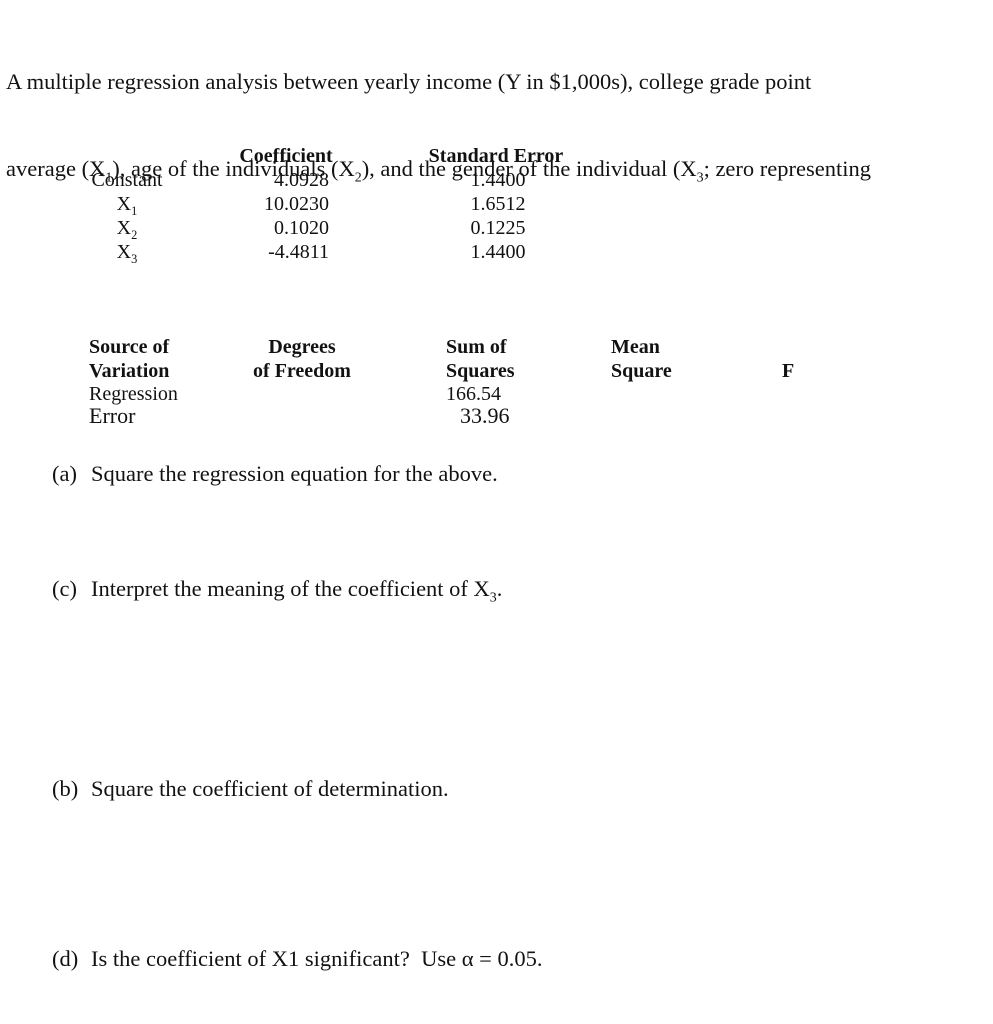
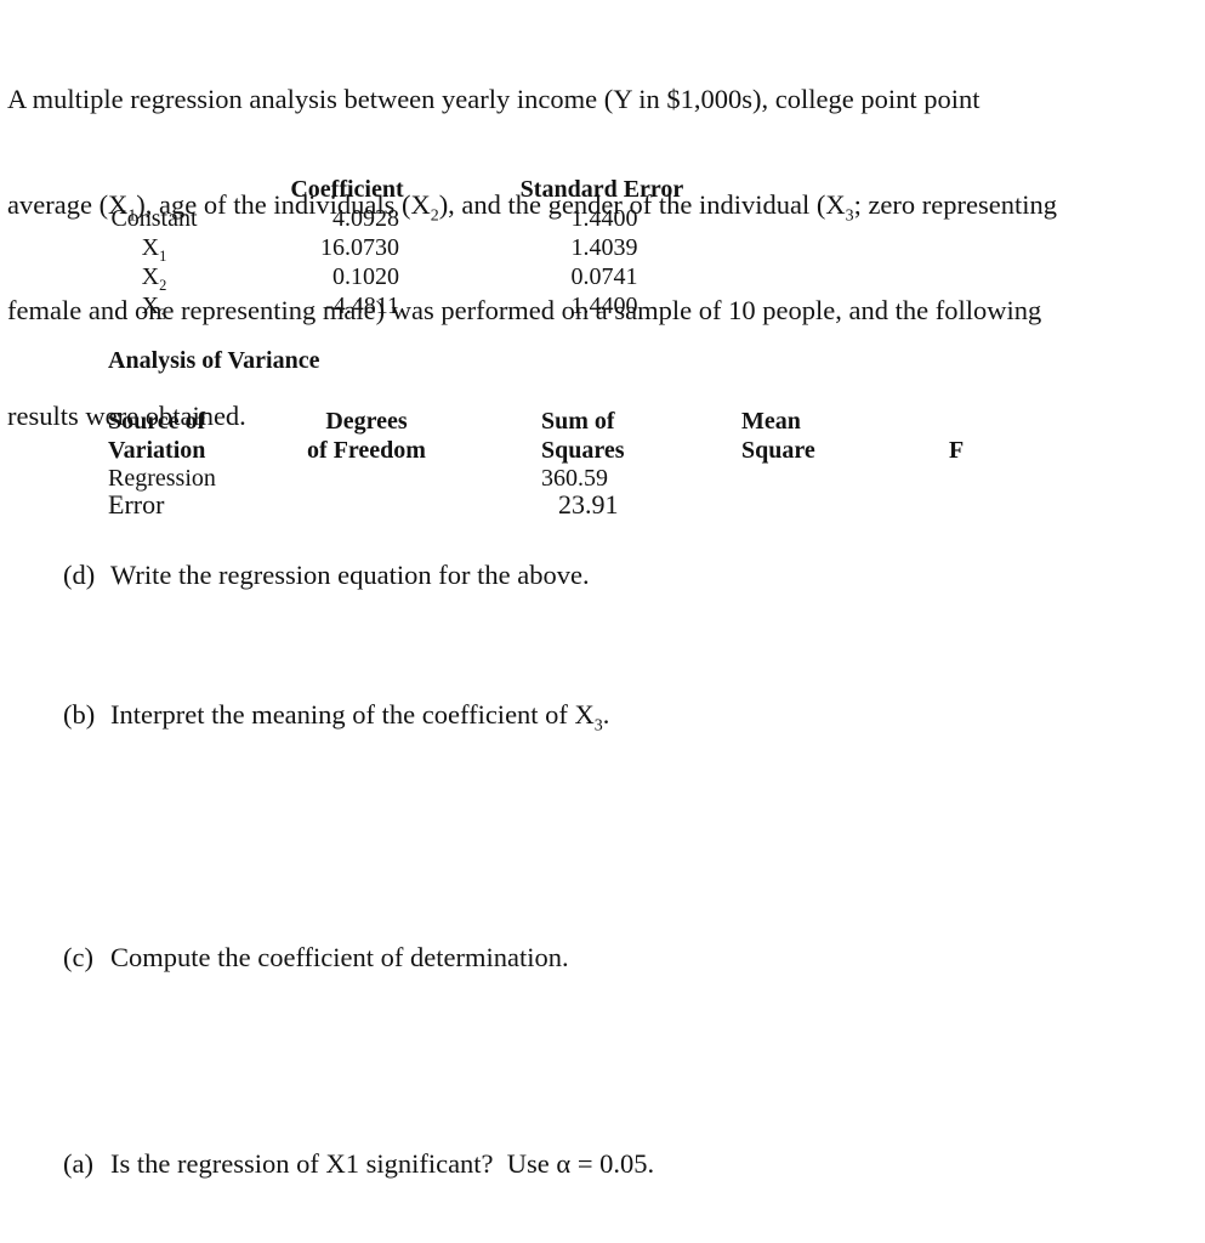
- A multiple regression analysis between yearly income (Y in $1,000s), college grade point
+ A multiple regression analysis between yearly income (Y in $1,000s), college point point
  average (X1), age of the individuals (X2), and the gender of the individual (X3; zero representing
+ female and one representing male) was performed on a sample of 10 people, and the following
+ results were obtained.
  Coefficient
  Standard Error
  Constant
  4.0928
  1.4400
  X1
- 10.0230
+ 16.0730
- 1.6512
+ 1.4039
  X2
  0.1020
- 0.1225
+ 0.0741
  X3
  -4.4811
  1.4400
+ Analysis of Variance
  Source of
  Variation
  Degrees
  of Freedom
  Sum of
  Squares
  Mean
  Square
  F
  Regression
- 166.54
+ 360.59
  Error
- 33.96
+ 23.91
- (a)
+ (d)
- Square the regression equation for the above.
+ Write the regression equation for the above.
- (c)
+ (b)
  Interpret the meaning of the coefficient of X3.
- (b)
+ (c)
- Square the coefficient of determination.
+ Compute the coefficient of determination.
- (d)
+ (a)
- Is the coefficient of X1 significant? Use α = 0.05.
+ Is the regression of X1 significant? Use α = 0.05.
